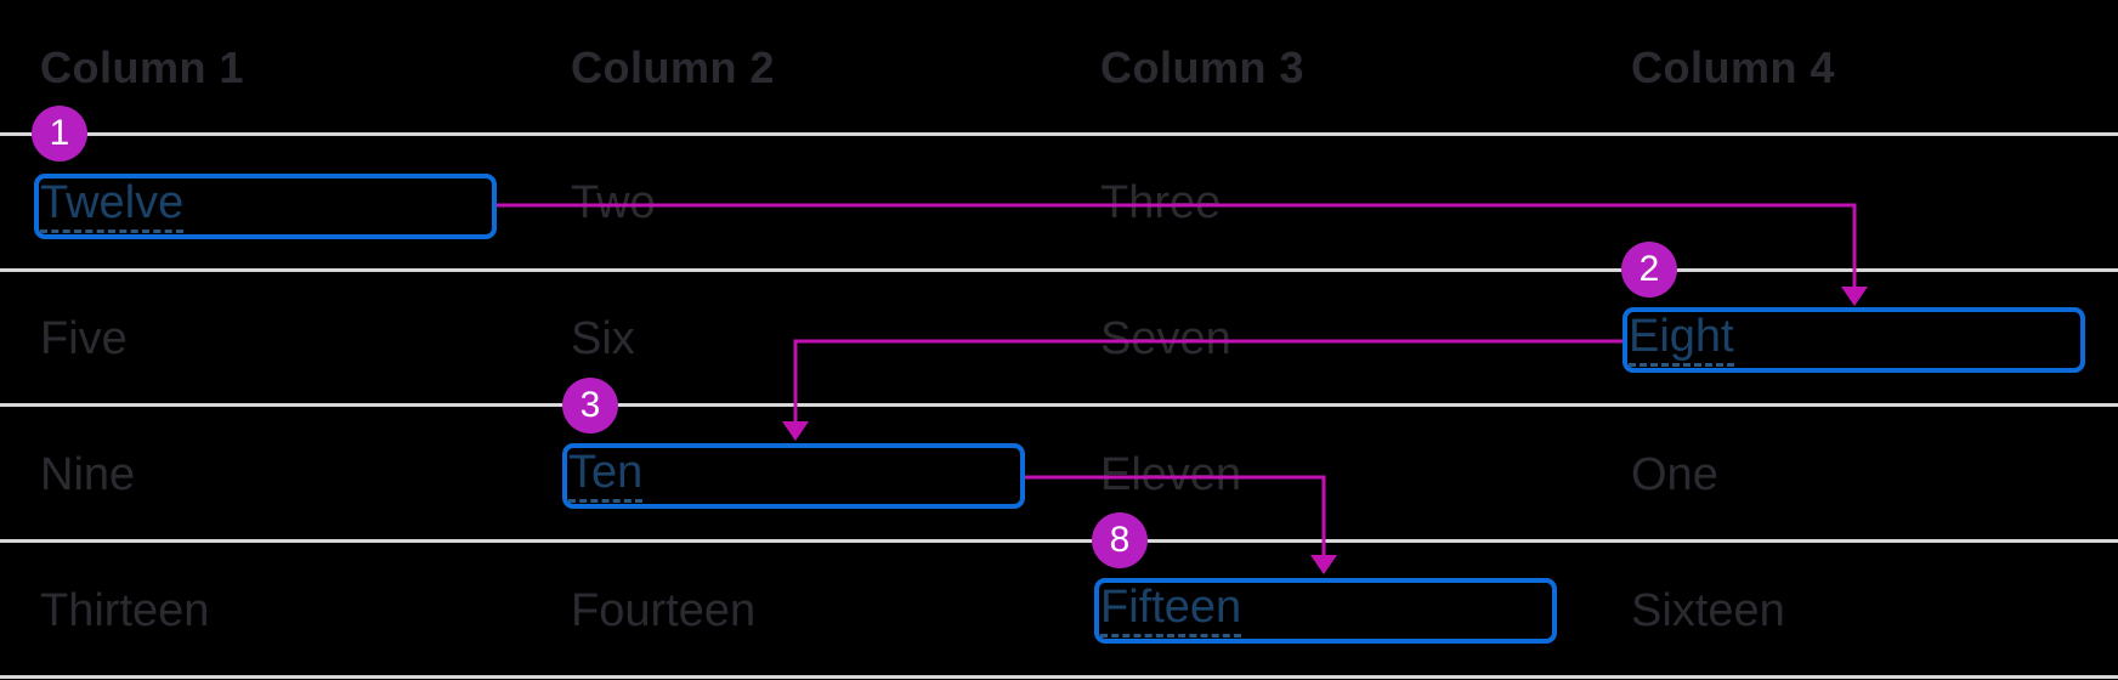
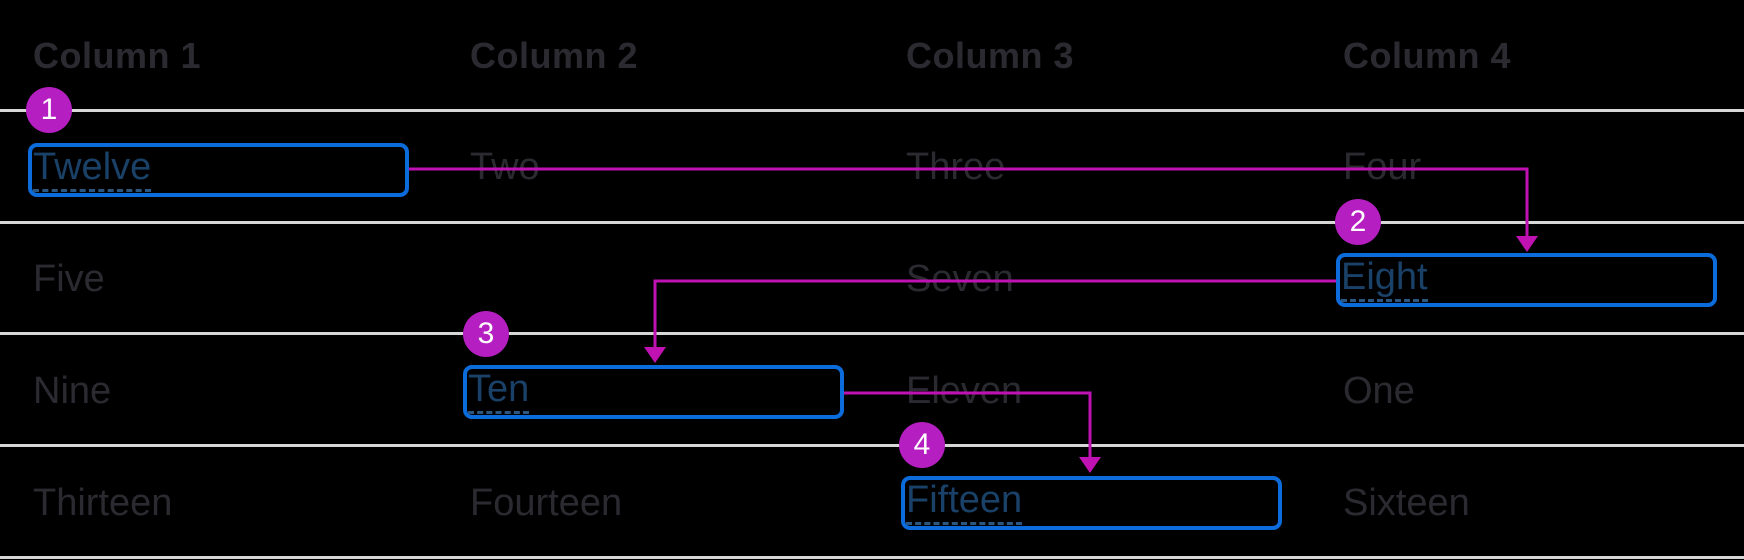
  Column 1
  Column 2
  Column 3
  Column 4
  Two
  Three
+ Four
  Five
- Six
  Seven
  Nine
  Eleven
  One
  Thirteen
  Fourteen
  Sixteen
  Twelve
  Eight
  Ten
  Fifteen
  1
  2
  3
- 8
+ 4
